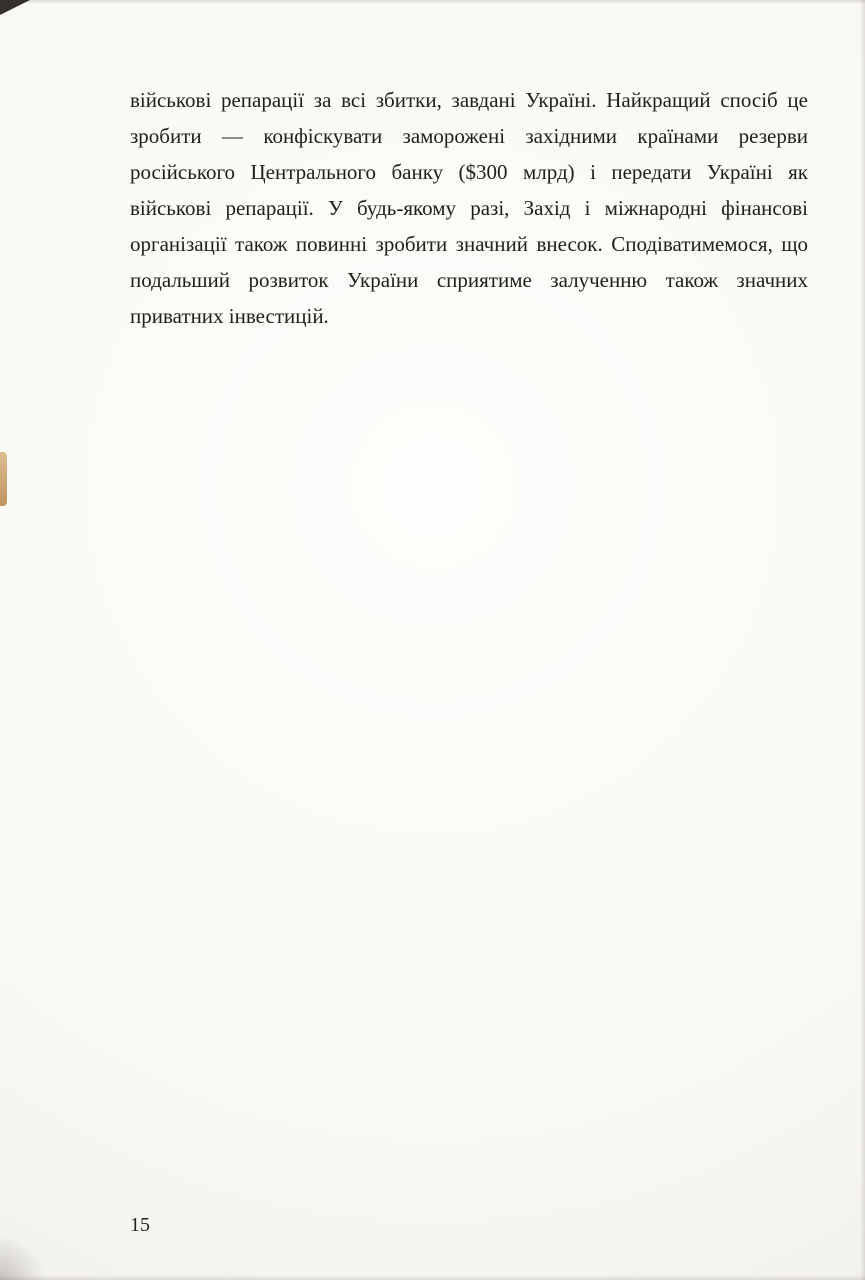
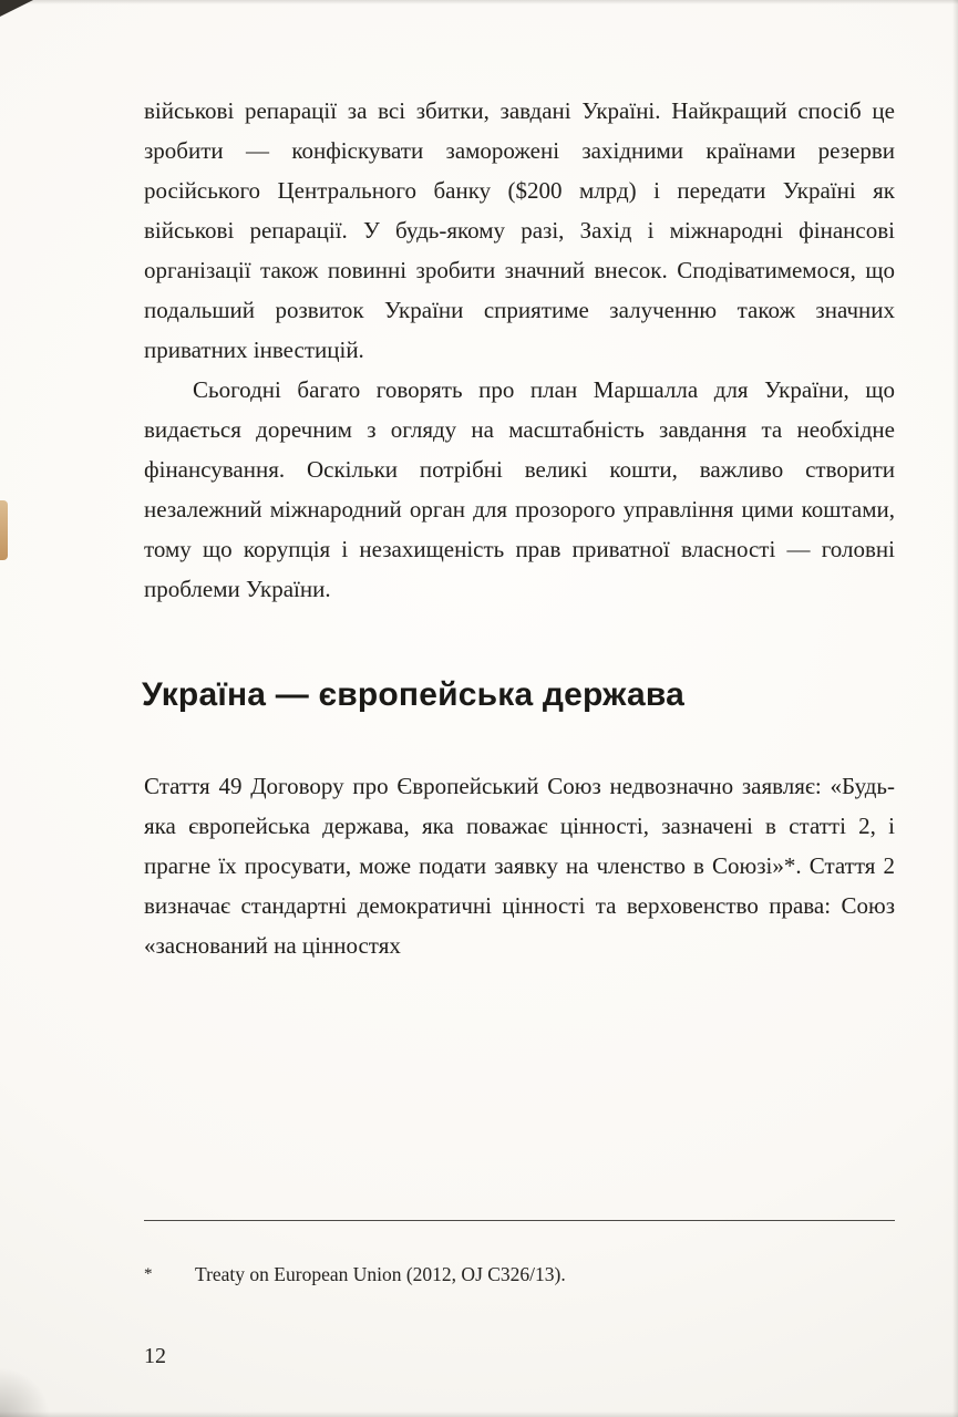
- військові репарації за всі збитки, завдані Україні. Найкращий спосіб це зробити — конфіскувати заморожені західними країнами резерви російського Центрального банку ($300 млрд) і передати Україні як військові репарації. У будь-якому разі, Захід і міжнародні фінансові організації також повинні зробити значний внесок. Сподіватимемося, що подальший розвиток України сприятиме залученню також значних приватних інвестицій.
+ військові репарації за всі збитки, завдані Україні. Найкращий спосіб це зробити — конфіскувати заморожені західними країнами резерви російського Центрального банку ($200 млрд) і передати Україні як військові репарації. У будь-якому разі, Захід і міжнародні фінансові організації також повинні зробити значний внесок. Сподіватимемося, що подальший розвиток України сприятиме залученню також значних приватних інвестицій.
+ Сьогодні багато говорять про план Маршалла для України, що видається доречним з огляду на масштабність завдання та необхідне фінансування. Оскільки потрібні великі кошти, важливо створити незалежний міжнародний орган для прозорого управління цими коштами, тому що корупція і незахищеність прав приватної власності — головні проблеми України.
+ Україна — європейська держава
+ Стаття 49 Договору про Європейський Союз недвозначно заявляє: «Будь-яка європейська держава, яка поважає цінності, зазначені в статті 2, і прагне їх просувати, може подати заявку на членство в Союзі»*. Стаття 2 визначає стандартні демократичні цінності та верховенство права: Союз «заснований на цінностях
+ *
+ Treaty on European Union (2012, OJ C326/13).
- 15
+ 12
